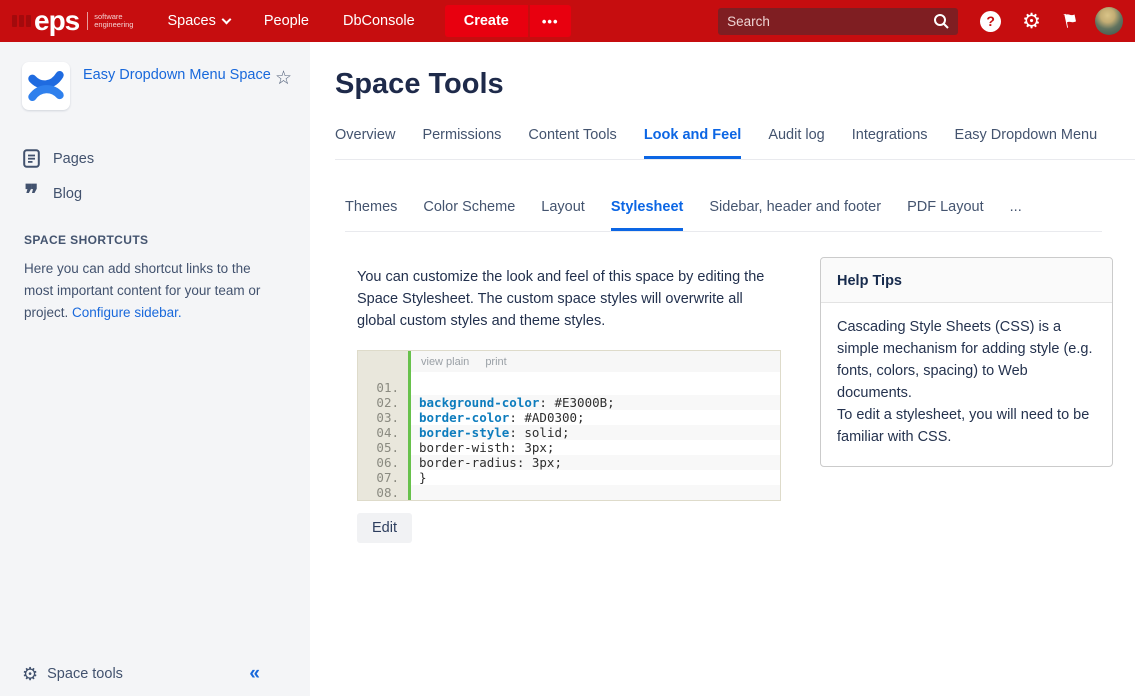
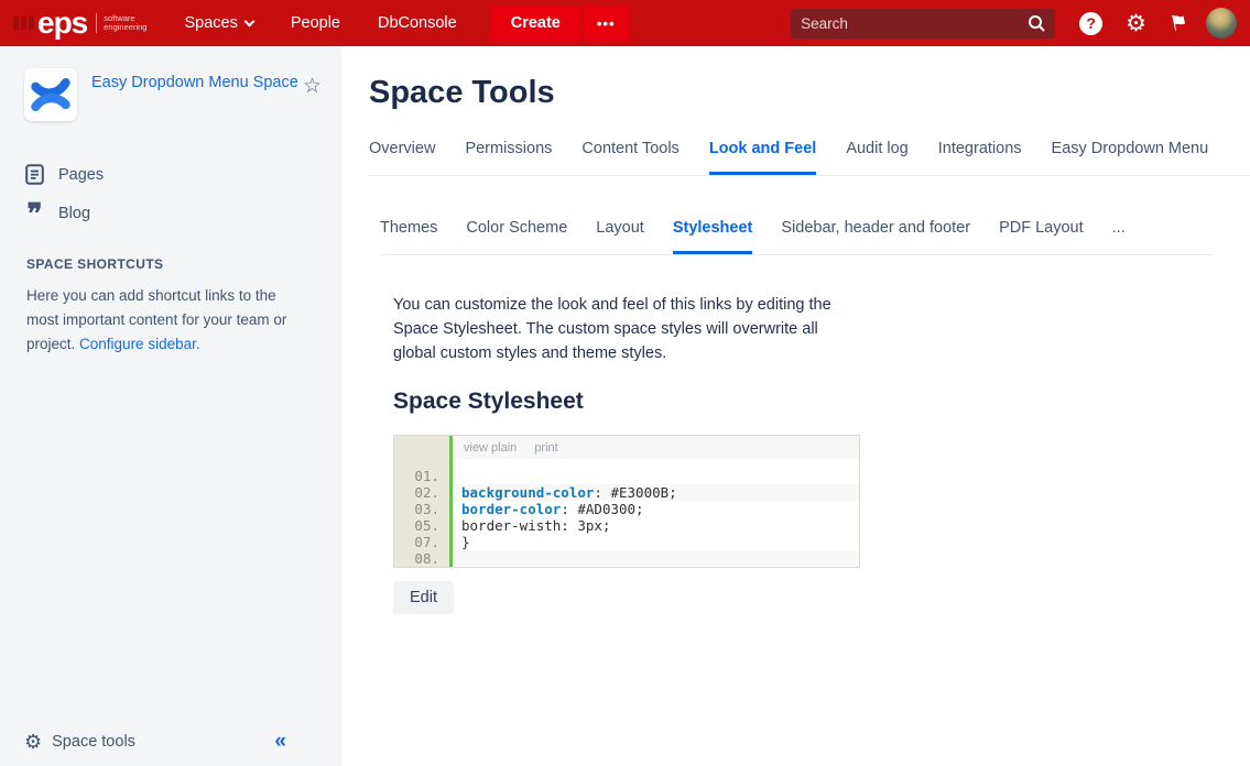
  eps
  software
  engineering
  Spaces
  People
  DbConsole
  Create
  •••
  Search
  ?
  ⚙
  Easy Dropdown Menu Space
  ☆
  Pages
  ❞
  Blog
  SPACE SHORTCUTS
  Here you can add shortcut links to the most important content for your team or project. Configure sidebar.
  ⚙
  Space tools
  «
  Space Tools
  Overview
  Permissions
  Content Tools
  Look and Feel
  Audit log
  Integrations
  Easy Dropdown Menu
  Themes
  Color Scheme
  Layout
  Stylesheet
  Sidebar, header and footer
  PDF Layout
  ...
- You can customize the look and feel of this space by editing the Space Stylesheet. The custom space styles will overwrite all global custom styles and theme styles.
+ You can customize the look and feel of this links by editing the Space Stylesheet. The custom space styles will overwrite all global custom styles and theme styles.
+ Space Stylesheet
  view plain
  print
  01.
  02.
  background-color: #E3000B;
  03.
  border-color: #AD0300;
- 04.
- border-style: solid;
  05.
  border-wisth: 3px;
- 06.
- border-radius: 3px;
  07.
  }
  08.
  Edit
- Help Tips
- Cascading Style Sheets (CSS) is a simple mechanism for adding style (e.g. fonts, colors, spacing) to Web documents.
- To edit a stylesheet, you will need to be familiar with CSS.
